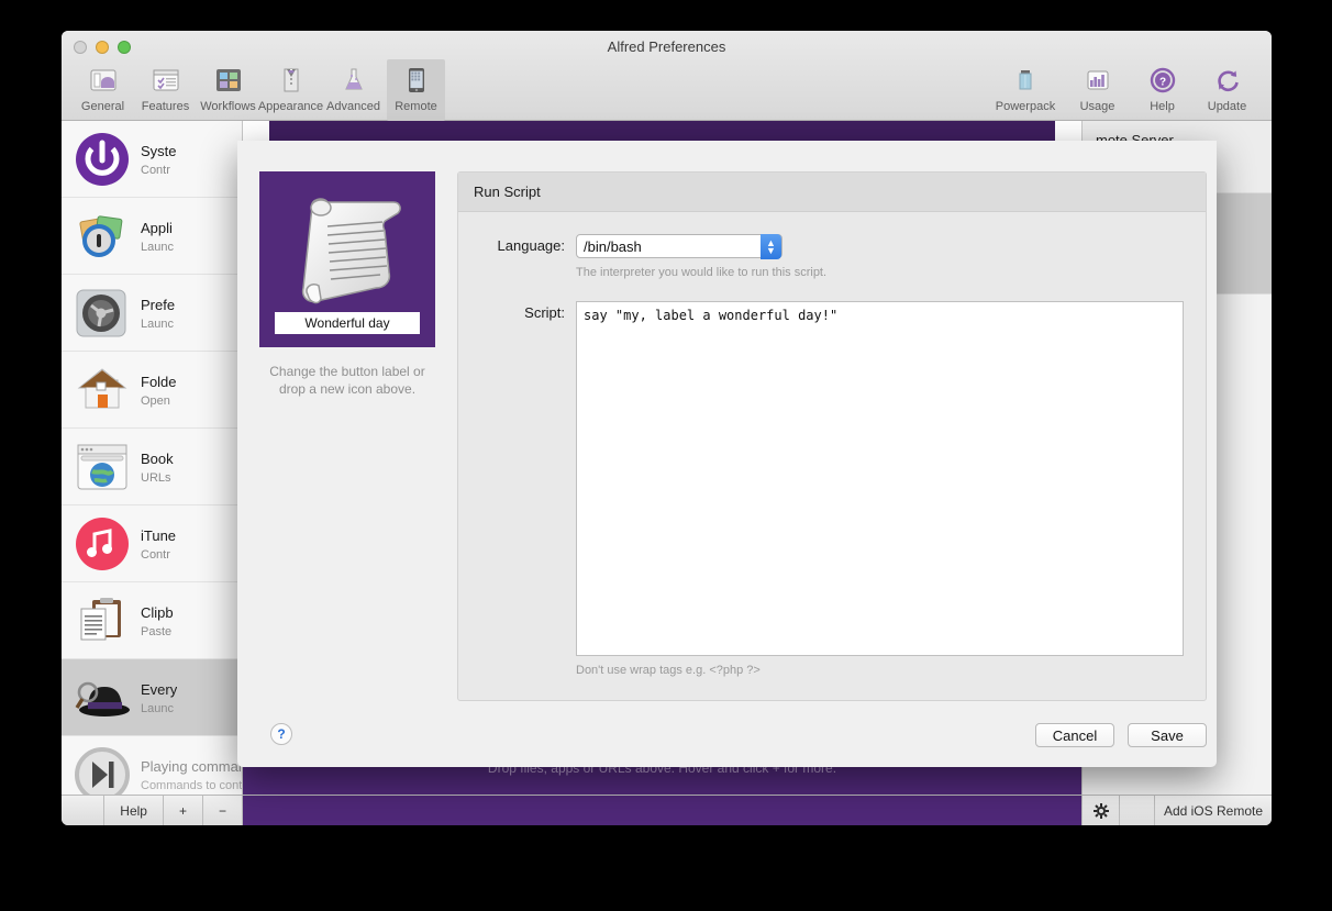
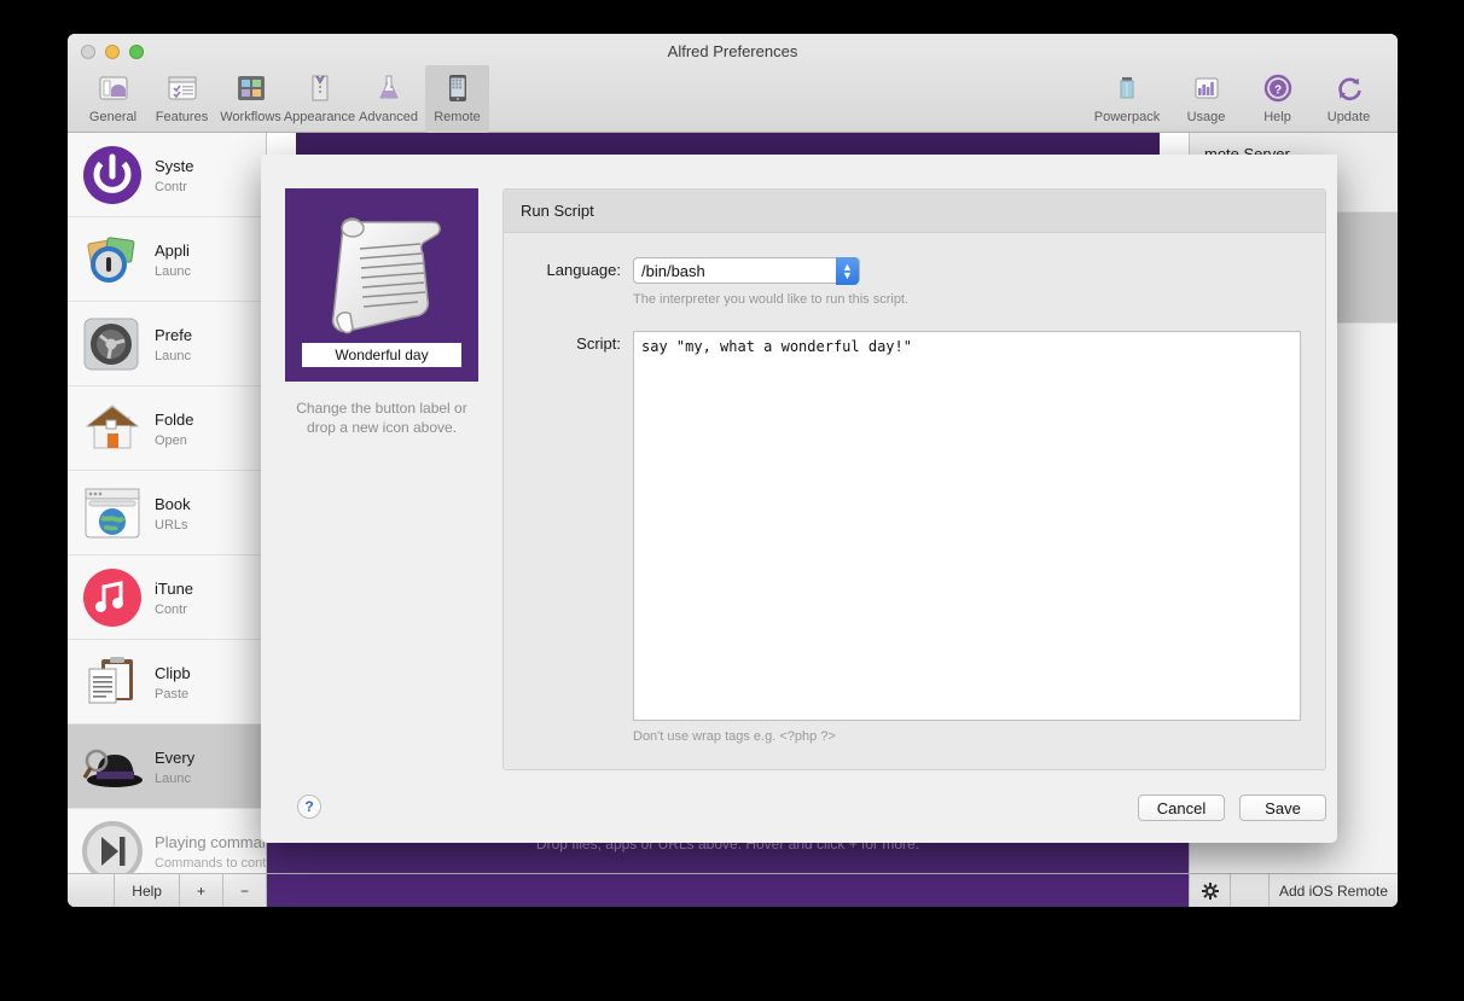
  Alfred Preferences
  General
  Features
  Workflows
  Appearance
  Advanced
  Remote
  Powerpack
  Usage
  ?
  Help
  Update
  Syste
  Contr
  Appli
  Launc
  Prefe
  Launc
  Folde
  Open
  Book
  URLs
  iTune
  Contr
  Clipb
  Paste
  Every
  Launc
  Playing comma
  Drop files, apps or URLs above. Hover and click + for more.
  Help
  +
  −
  Add iOS Remote
  Wonderful day
  Change the button label or drop a new icon above.
  ?
  Run Script
  Language:
  /bin/bash
  ▲
  ▼
  The interpreter you would like to run this script.
  Script:
- say "my, label a wonderful day!"
+ say "my, what a wonderful day!"
  Don't use wrap tags e.g. <?php ?>
  Cancel
  Save
